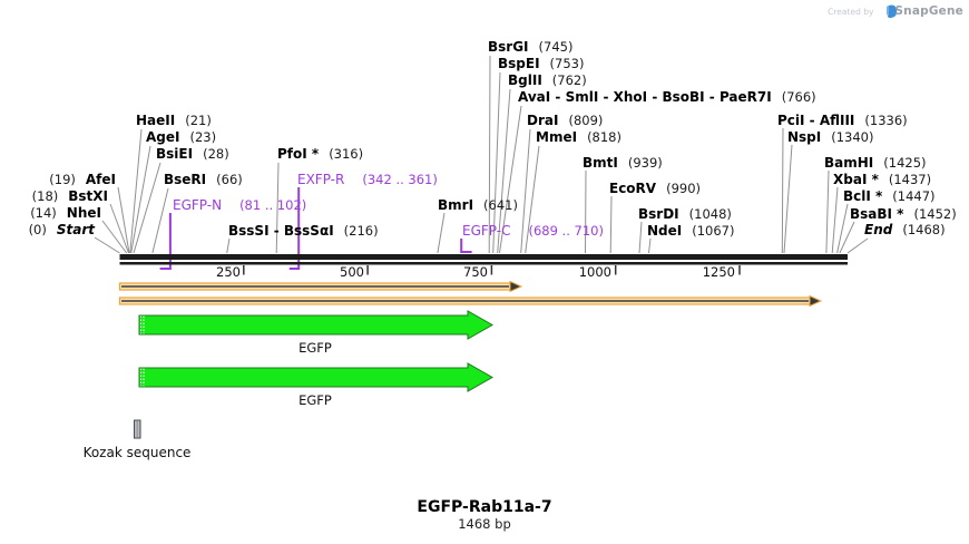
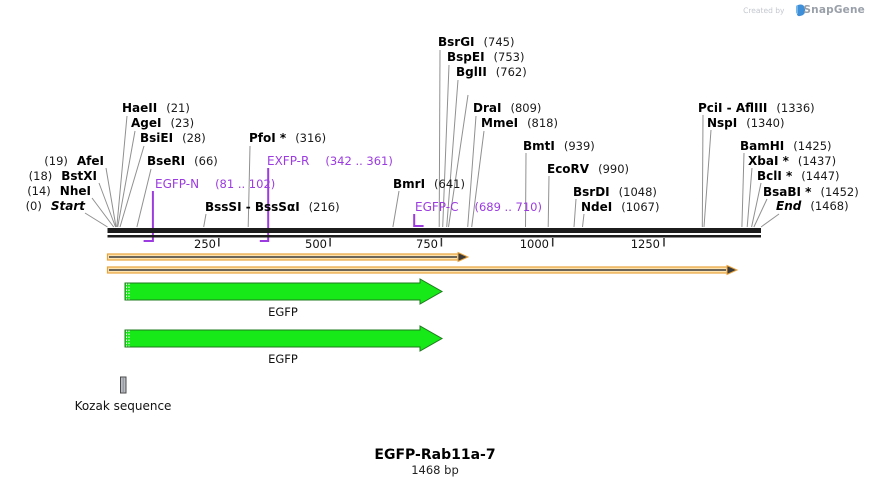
  Created by
  SnapGene
  BsrGI (745)
  BspEI (753)
  BglII (762)
- AvaI - SmlI - XhoI - BsoBI - PaeR7I (766)
  DraI (809)
  MmeI (818)
  HaeII (21)
  AgeI (23)
  BsiEI (28)
  BseRI (66)
  (19) AfeI
  (18) BstXI
  (14) NheI
  (0) Start
  PfoI * (316)
  BssSI - BssSαI (216)
  BmrI (641)
  BmtI (939)
  EcoRV (990)
  BsrDI (1048)
  NdeI (1067)
  PciI - AflIII (1336)
  NspI (1340)
  BamHI (1425)
  XbaI * (1437)
  BclI * (1447)
  BsaBI * (1452)
  End (1468)
  EGFP-N (81 .. 102)
  EXFP-R (342 .. 361)
  EGFP-C (689 .. 710)
  250
  500
  750
  1000
  1250
  EGFP
  EGFP
  Kozak sequence
  EGFP-Rab11a-7
  1468 bp
